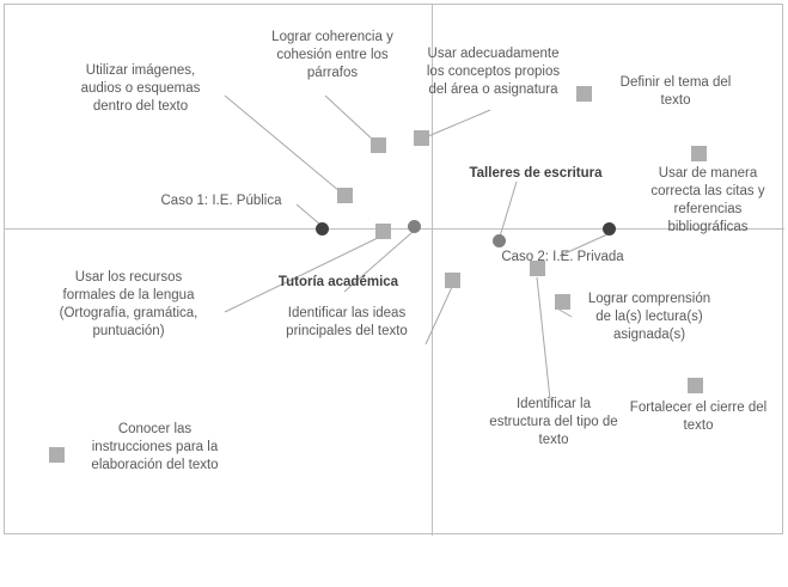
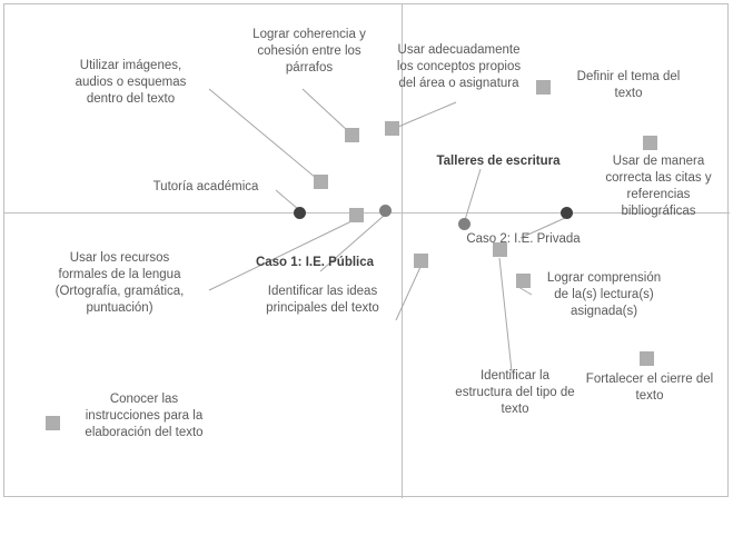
  Utilizar imágenes,
  audios o esquemas
  dentro del texto
  Lograr coherencia y
  cohesión entre los
  párrafos
  Usar adecuadamente
  los conceptos propios
  del área o asignatura
  Definir el tema del
  texto
  Usar de manera
  correcta las citas y
  referencias
  bibliográficas
- Caso 1: I.E. Pública
+ Tutoría académica
  Talleres de escritura
- Tutoría académica
+ Caso 1: I.E. Pública
  Usar los recursos
  formales de la lengua
  (Ortografía, gramática,
  puntuación)
  Caso 2: I.E. Privada
  Identificar las ideas
  principales del texto
  Lograr comprensión
  de la(s) lectura(s)
  asignada(s)
  Identificar la
  estructura del tipo de
  texto
  Fortalecer el cierre del
  texto
  Conocer las
  instrucciones para la
  elaboración del texto
